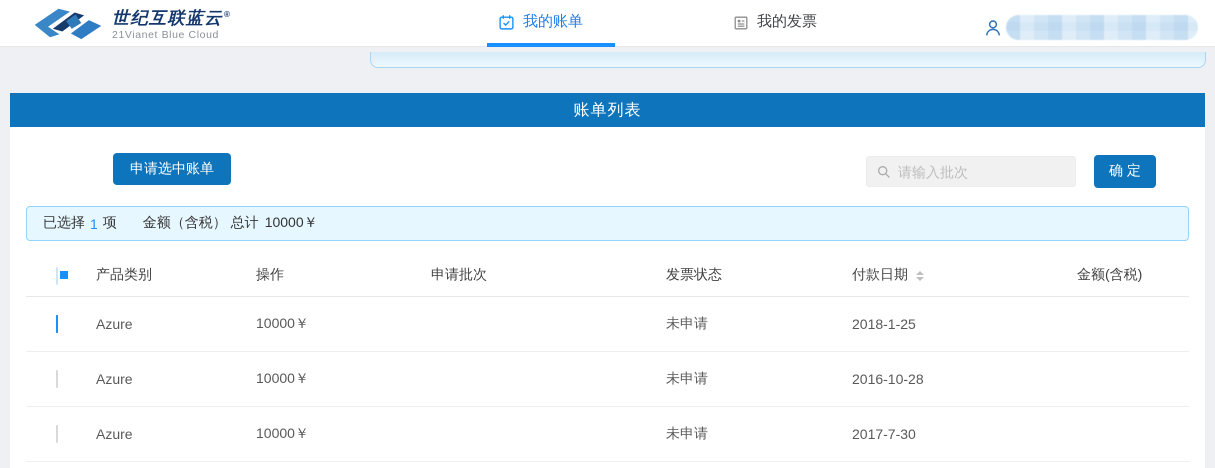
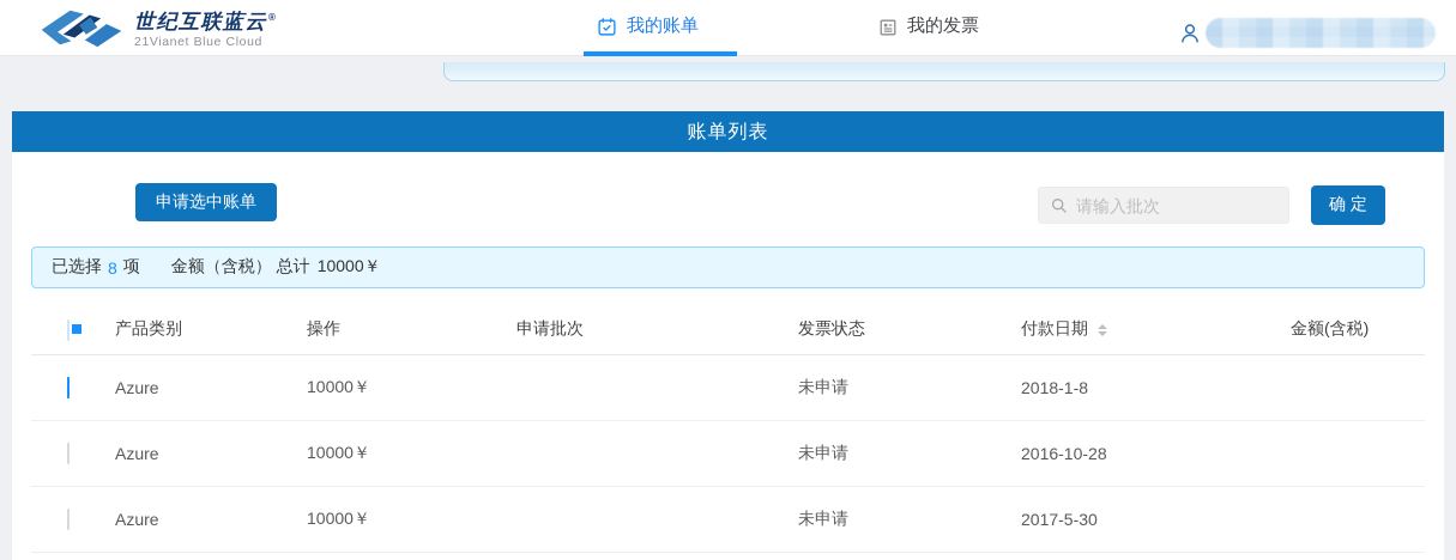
  世纪互联蓝云®
  21Vianet Blue Cloud
  我的账单
  我的发票
  账单列表
  申请选中账单
  请输入批次
  确 定
  已选择
- 1
+ 8
  项
  金额（含税） 总计
  10000￥
  产品类别
  操作
  申请批次
  发票状态
  付款日期
  金额(含税)
  Azure
  10000￥
  未申请
- 2018-1-25
+ 2018-1-8
  Azure
  10000￥
  未申请
  2016-10-28
  Azure
  10000￥
  未申请
- 2017-7-30
+ 2017-5-30
